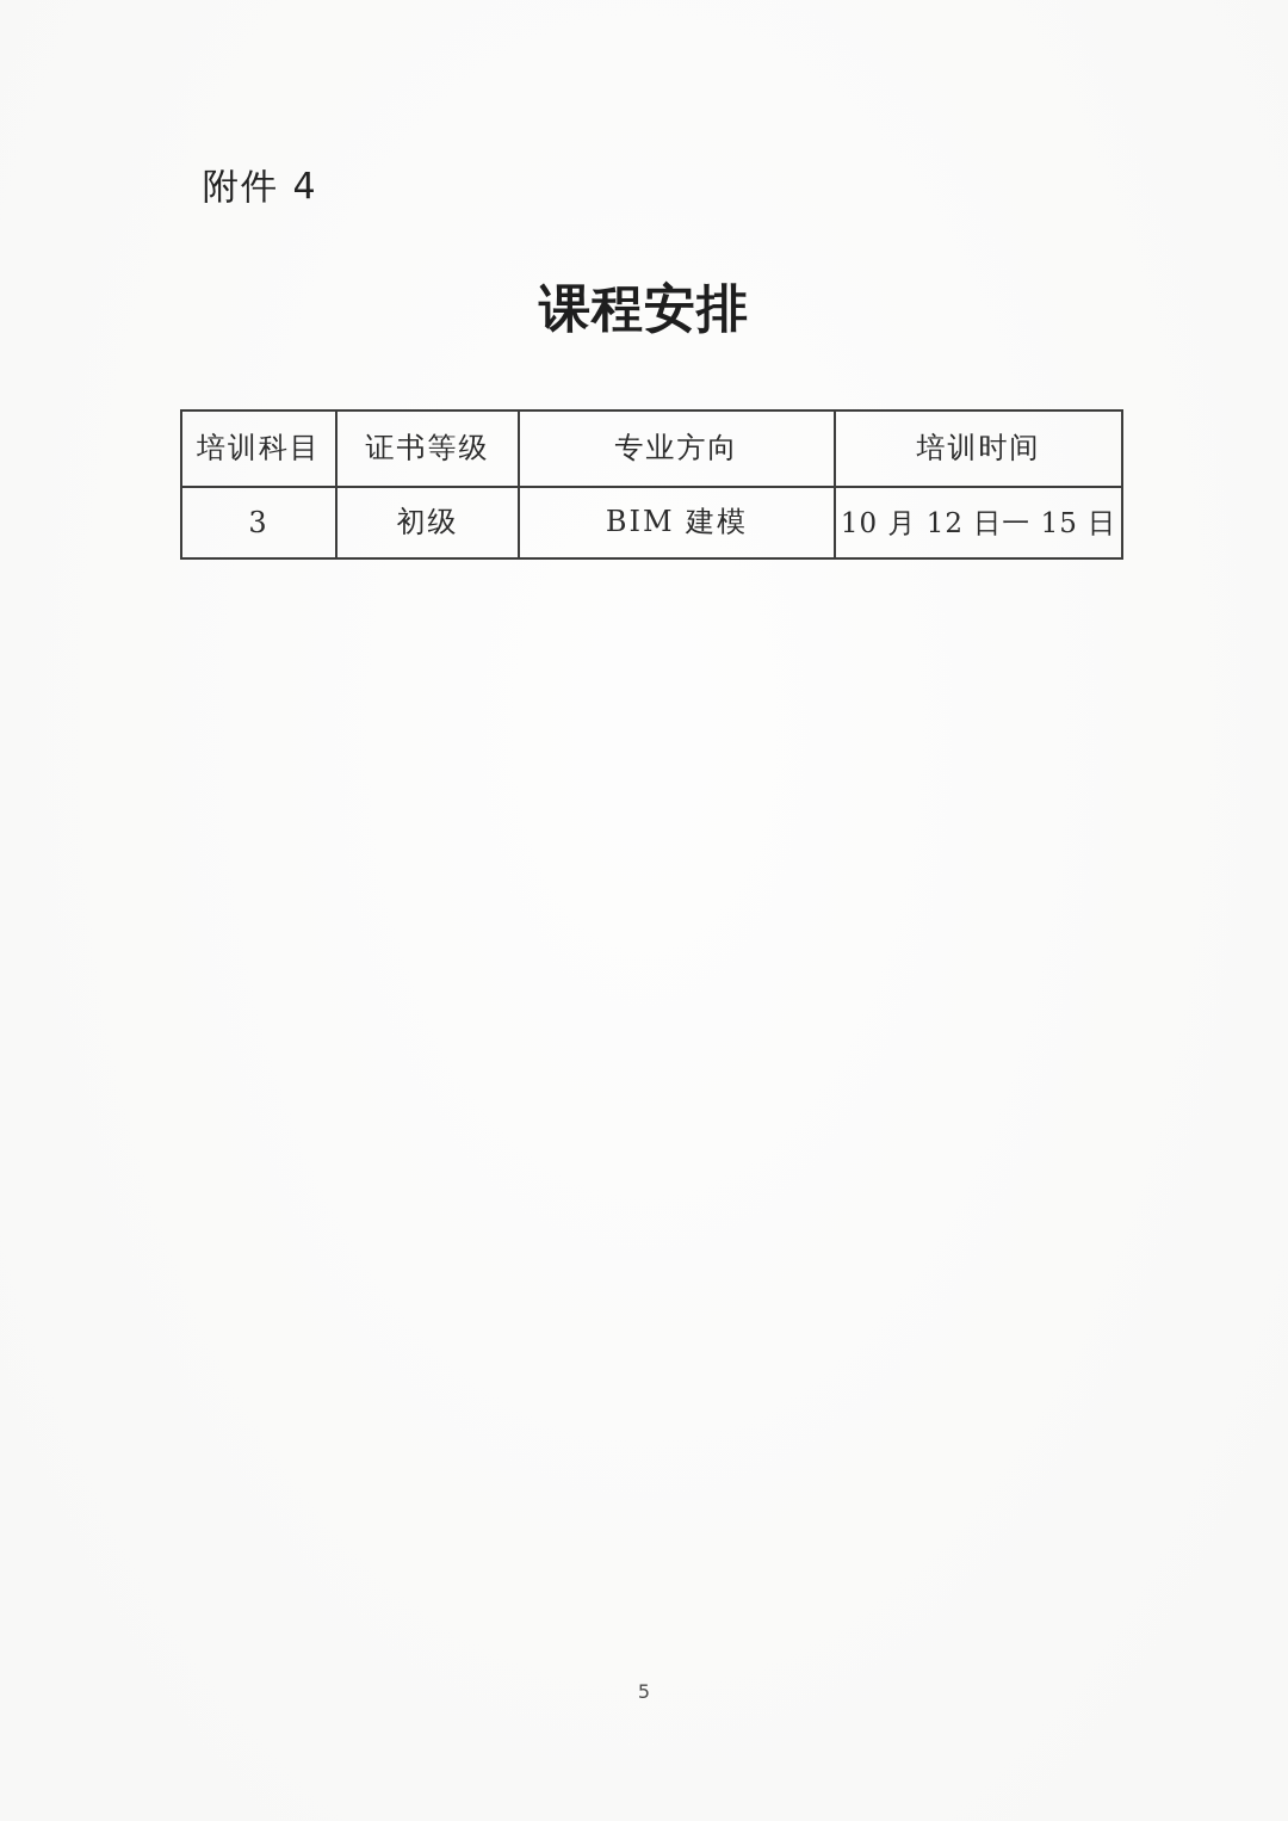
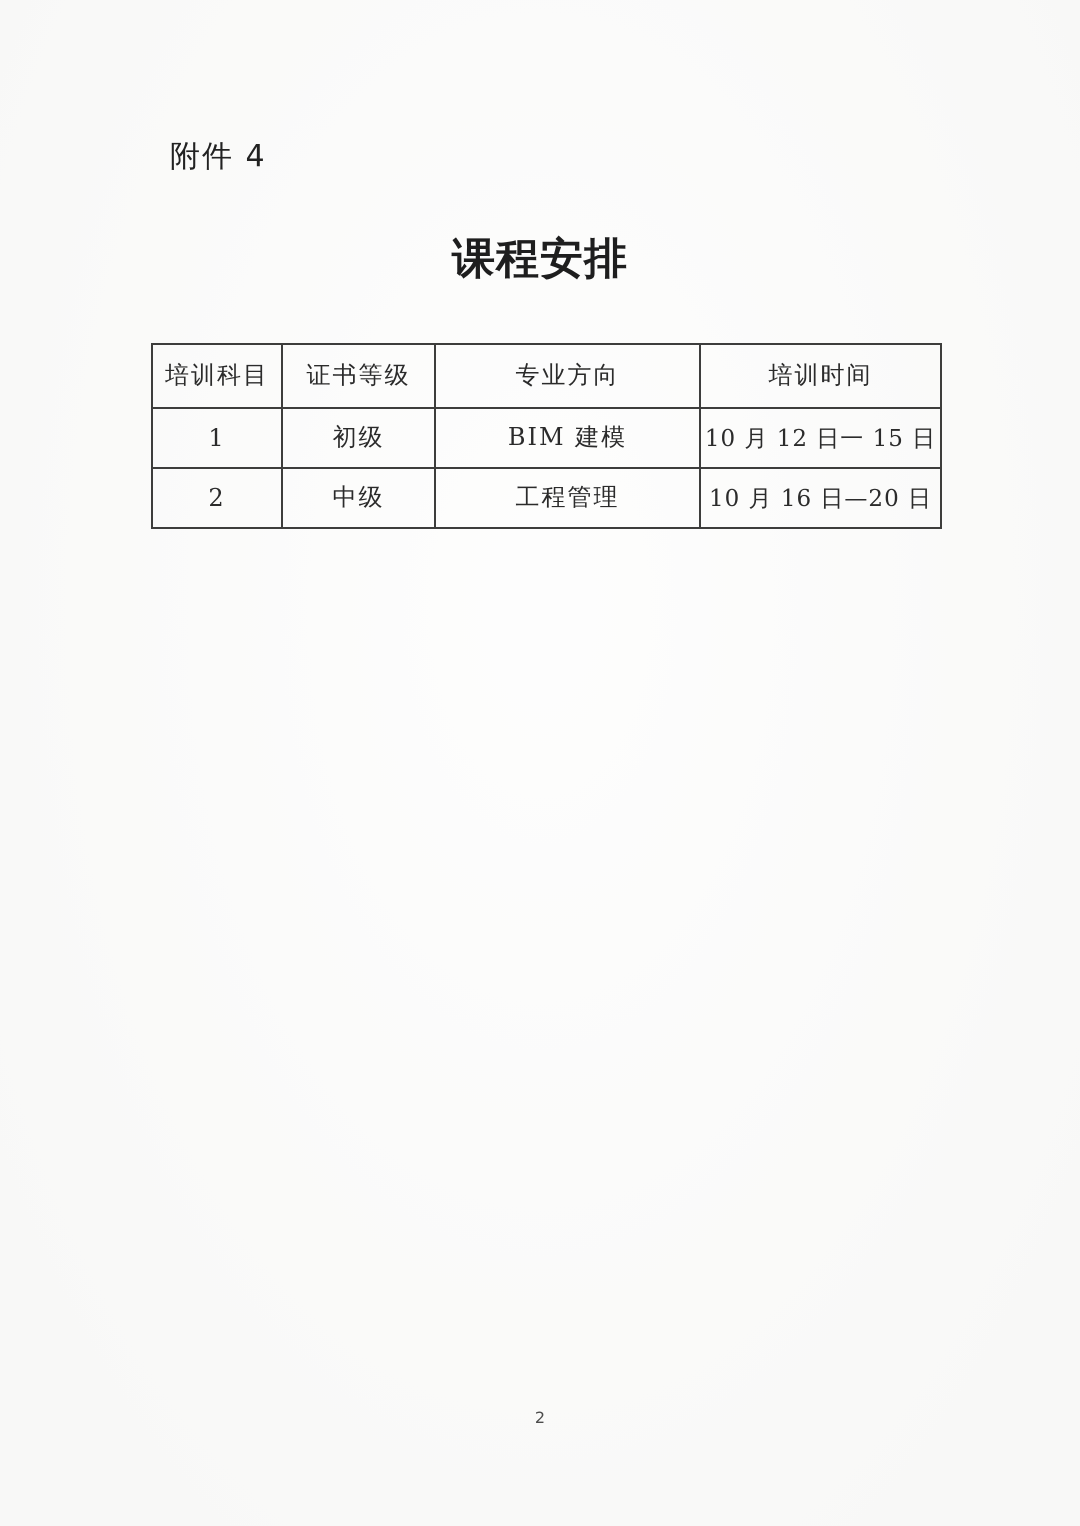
  附件 4
  课程安排
  培训科目	证书等级	专业方向	培训时间
- 3	初级	BIM 建模	10 月 12 日一 15 日
+ 1	初级	BIM 建模	10 月 12 日一 15 日
+ 2	中级	工程管理	10 月 16 日—20 日
- 5
+ 2
